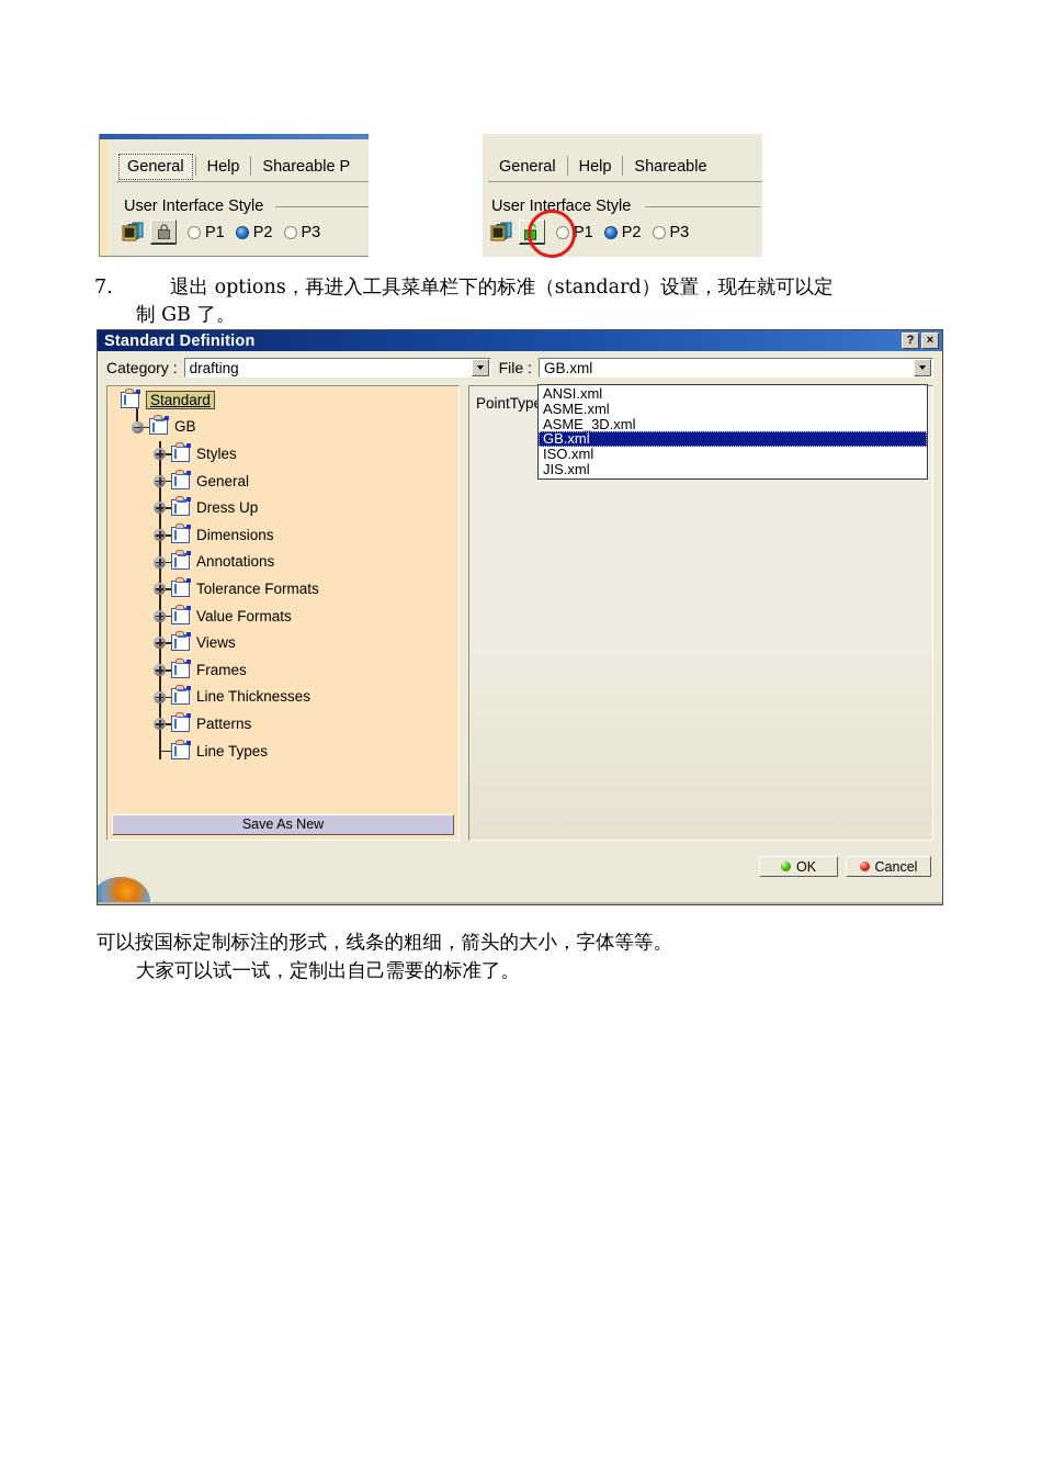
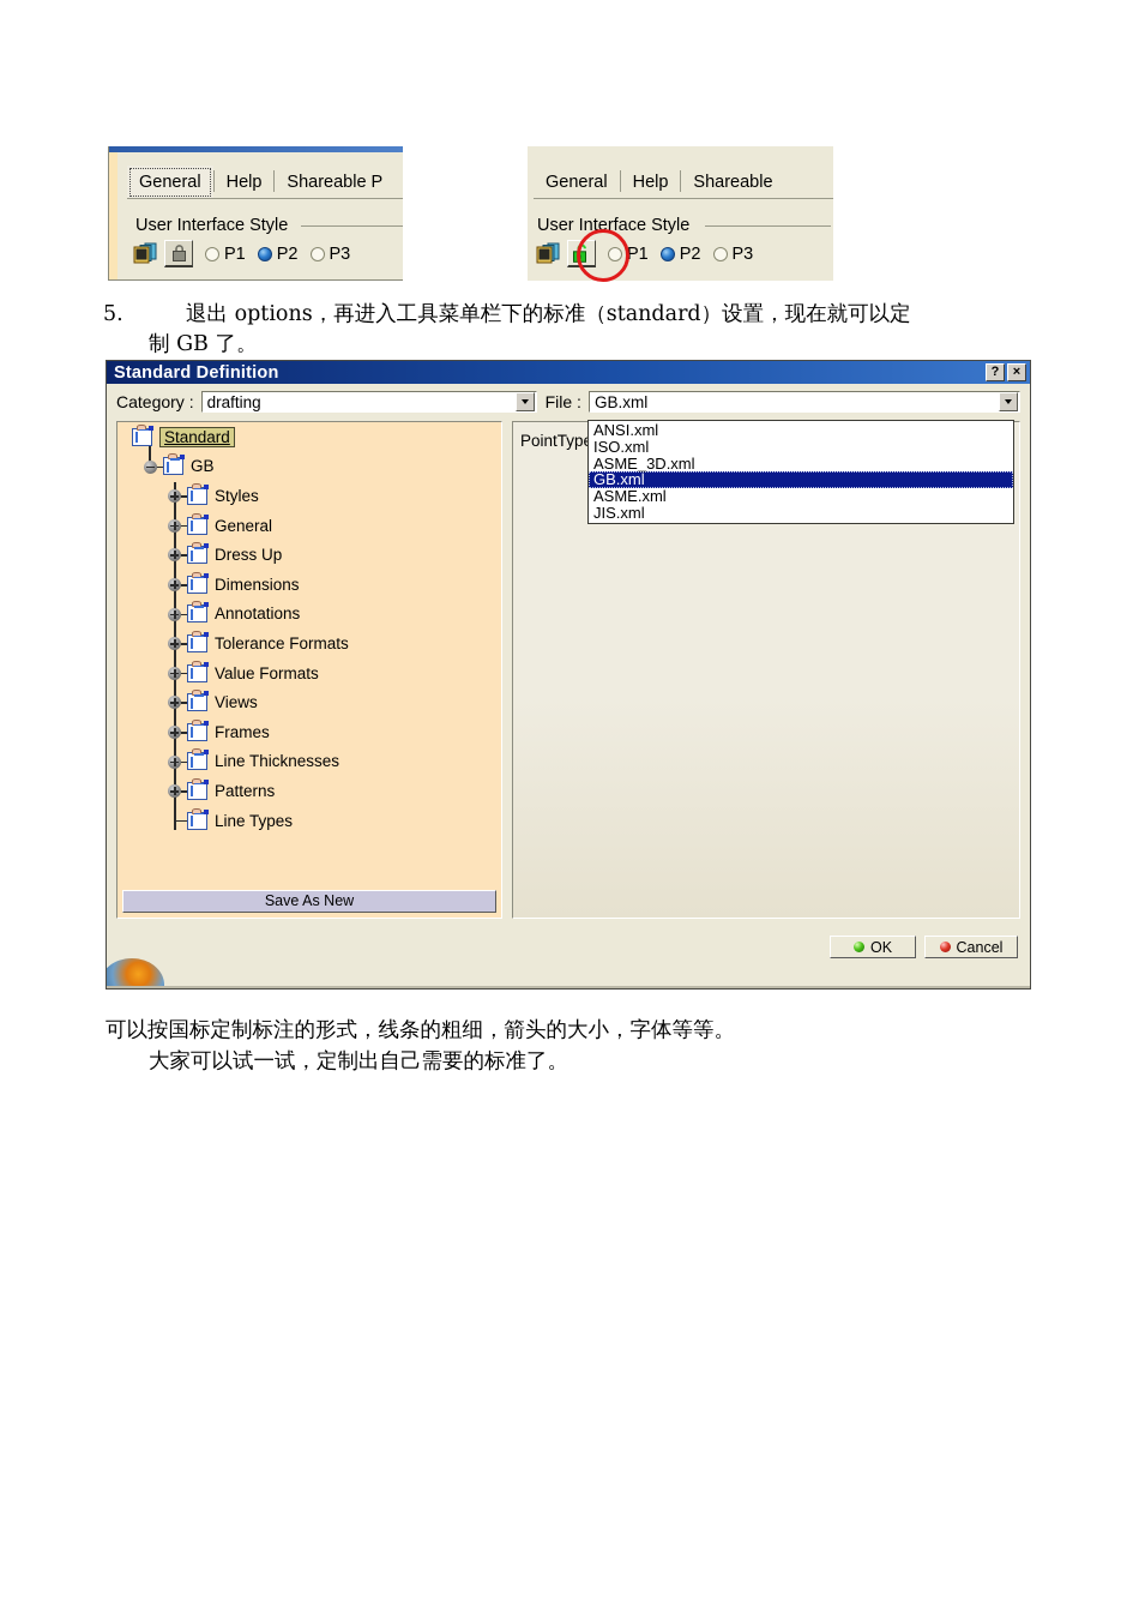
  General
  Help
  Shareable P
  User Interface Style
  P1
  P2
  P3
  General
  Help
  Shareable
  User Interface Style
  P1
  P2
  P3
- 7.
+ 5.
  退出 options，再进入工具菜单栏下的标准（standard）设置，现在就可以定
  制 GB 了。
  Standard Definition
  ?
  ×
  Category :
  drafting
  File :
  GB.xml
  Standard
  GB
  Styles
  General
  Dress Up
  Dimensions
  Annotations
  Tolerance Formats
  Value Formats
  Views
  Frames
  Line Thicknesses
  Patterns
  Line Types
  Save As New
  PointTyp
  OK
  Cancel
  ANSI.xml
- ASME.xml
+ ISO.xml
  ASME_3D.xml
  GB.xml
- ISO.xml
+ ASME.xml
  JIS.xml
  可以按国标定制标注的形式，线条的粗细，箭头的大小，字体等等。
  大家可以试一试，定制出自己需要的标准了。
